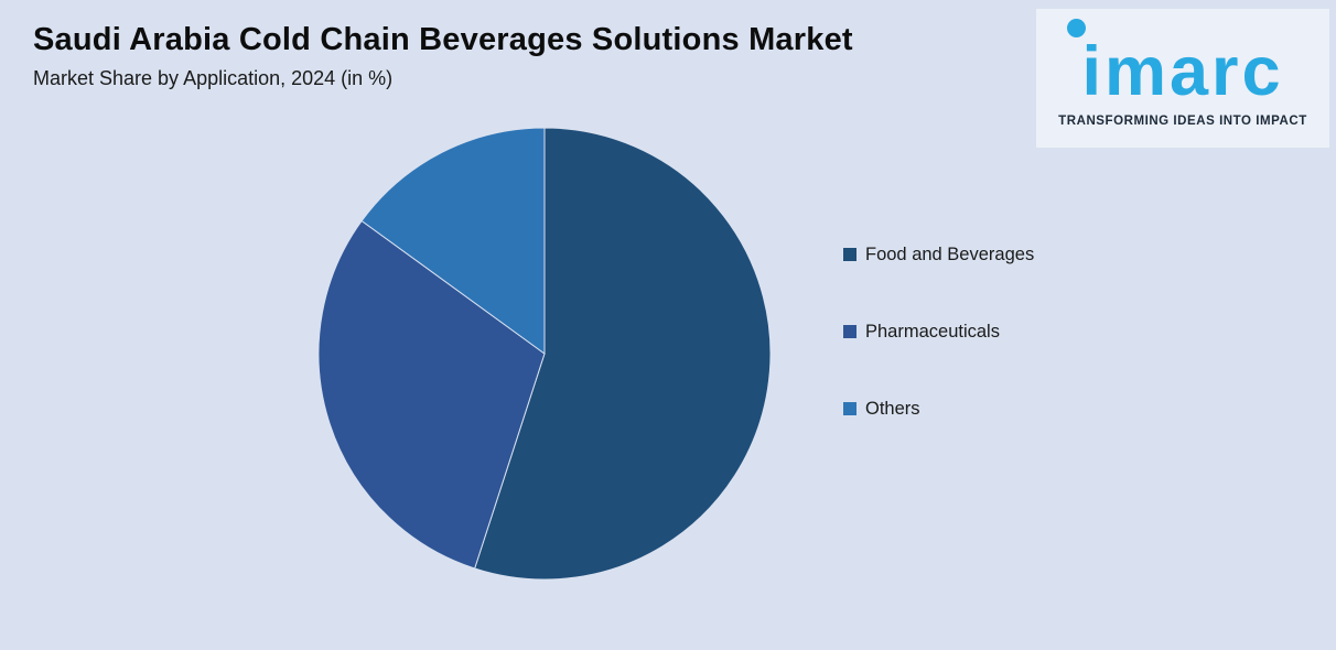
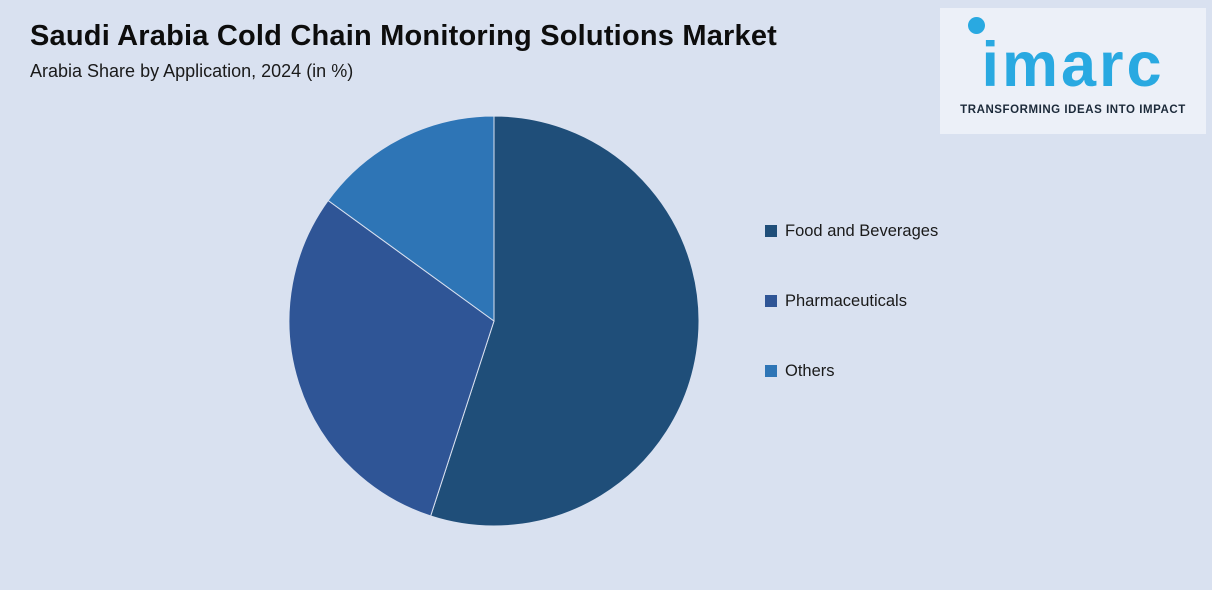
- Saudi Arabia Cold Chain Beverages Solutions Market
+ Saudi Arabia Cold Chain Monitoring Solutions Market
- Market Share by Application, 2024 (in %)
+ Arabia Share by Application, 2024 (in %)
  imarc
  TRANSFORMING IDEAS INTO IMPACT
  Food and Beverages
  Pharmaceuticals
  Others
